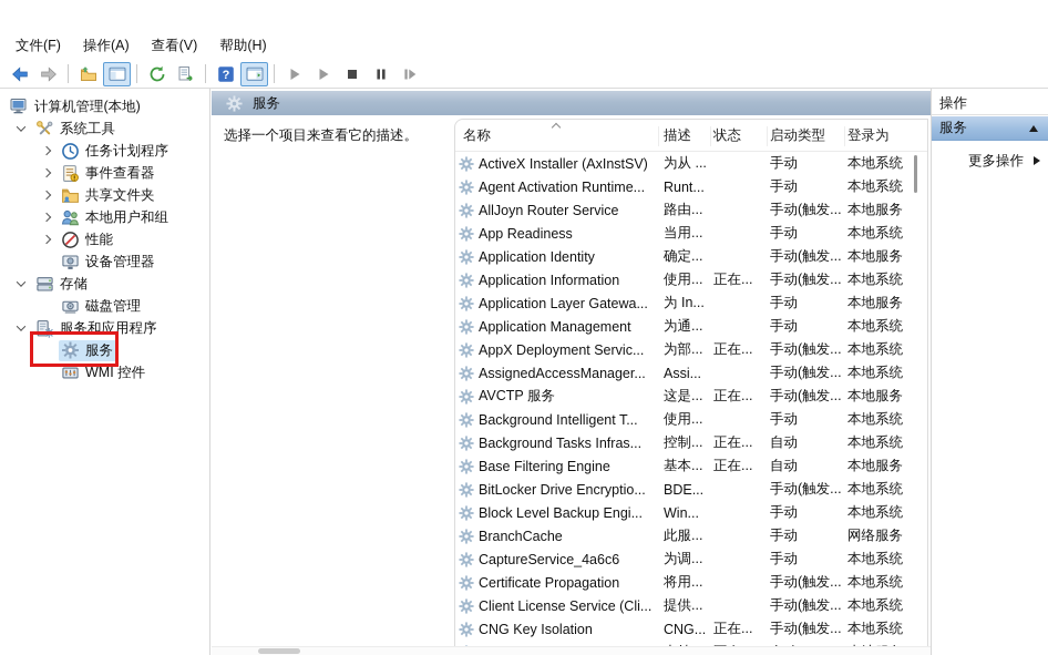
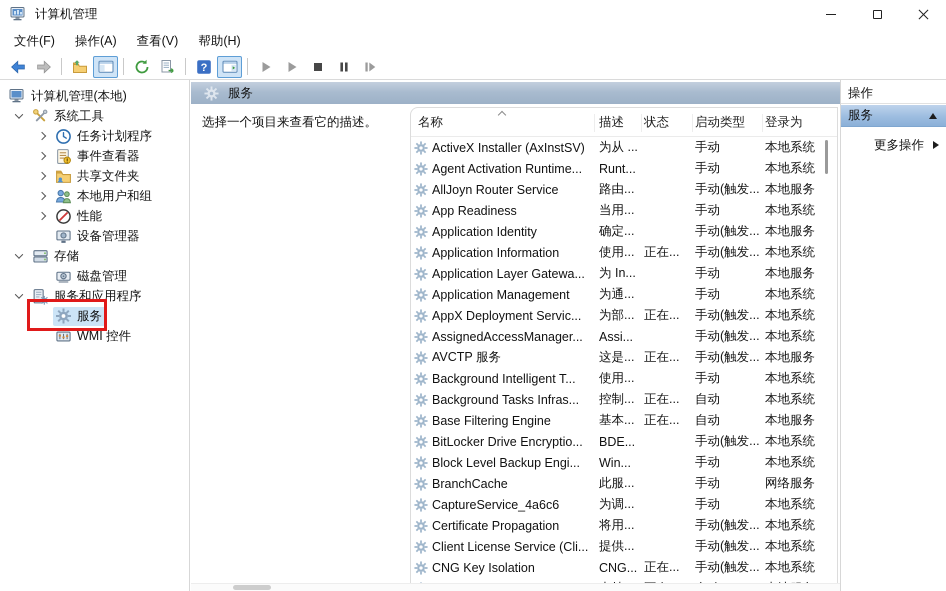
+ 计算机管理
  文件(F)
  操作(A)
  查看(V)
  帮助(H)
  ?
  计算机管理(本地)
  系统工具
  任务计划程序
  事件查看器
  共享文件夹
  本地用户和组
  性能
  设备管理器
  存储
  磁盘管理
  服务和应用程序
  服务
  WMI 控件
  服务
  选择一个项目来查看它的描述。
  名称
  描述
  状态
  启动类型
  登录为
  ActiveX Installer (AxInstSV)
  为从 ...
  手动
  本地系统
  Agent Activation Runtime...
  Runt...
  手动
  本地系统
  AllJoyn Router Service
  路由...
  手动(触发...
  本地服务
  App Readiness
  当用...
  手动
  本地系统
  Application Identity
  确定...
  手动(触发...
  本地服务
  Application Information
  使用...
  正在...
  手动(触发...
  本地系统
  Application Layer Gatewa...
  为 In...
  手动
  本地服务
  Application Management
  为通...
  手动
  本地系统
  AppX Deployment Servic...
  为部...
  正在...
  手动(触发...
  本地系统
  AssignedAccessManager...
  Assi...
  手动(触发...
  本地系统
  AVCTP 服务
  这是...
  正在...
  手动(触发...
  本地服务
  Background Intelligent T...
  使用...
  手动
  本地系统
  Background Tasks Infras...
  控制...
  正在...
  自动
  本地系统
  Base Filtering Engine
  基本...
  正在...
  自动
  本地服务
  BitLocker Drive Encryptio...
  BDE...
  手动(触发...
  本地系统
  Block Level Backup Engi...
  Win...
  手动
  本地系统
  BranchCache
  此服...
  手动
  网络服务
  CaptureService_4a6c6
  为调...
  手动
  本地系统
  Certificate Propagation
  将用...
  手动(触发...
  本地系统
  Client License Service (Cli...
  提供...
  手动(触发...
  本地系统
  CNG Key Isolation
  CNG...
  正在...
  手动(触发...
  本地系统
  操作
  服务
  更多操作
